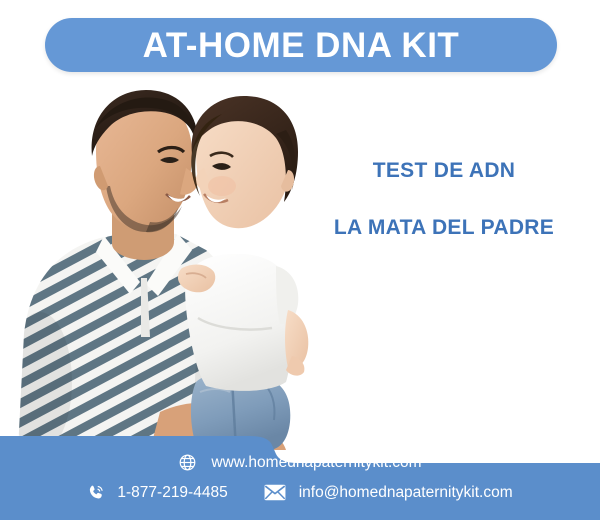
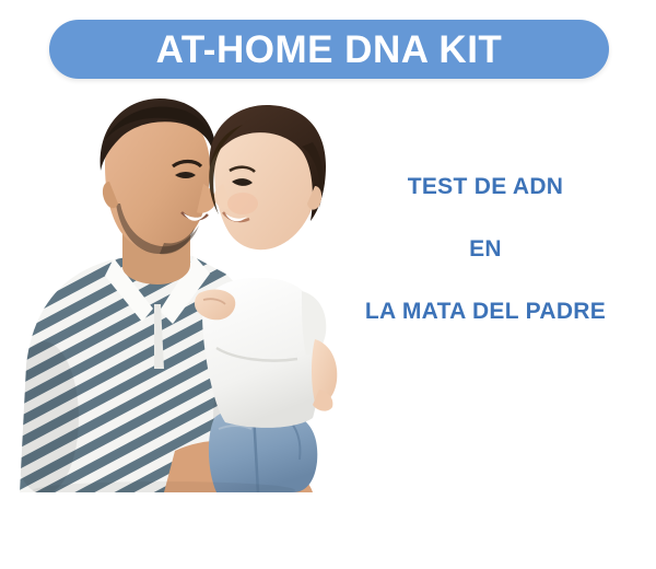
  AT-HOME DNA KIT
  TEST DE ADN
+ EN
  LA MATA DEL PADRE
- www.homednapaternitykit.com
- 1-877-219-4485
- info@homednapaternitykit.com
